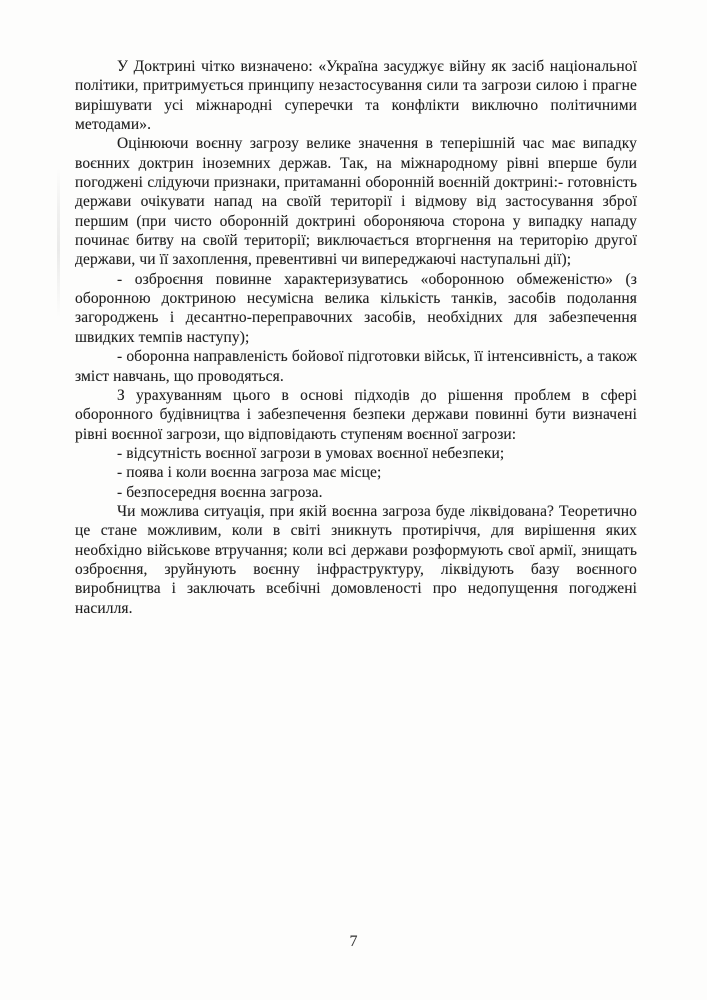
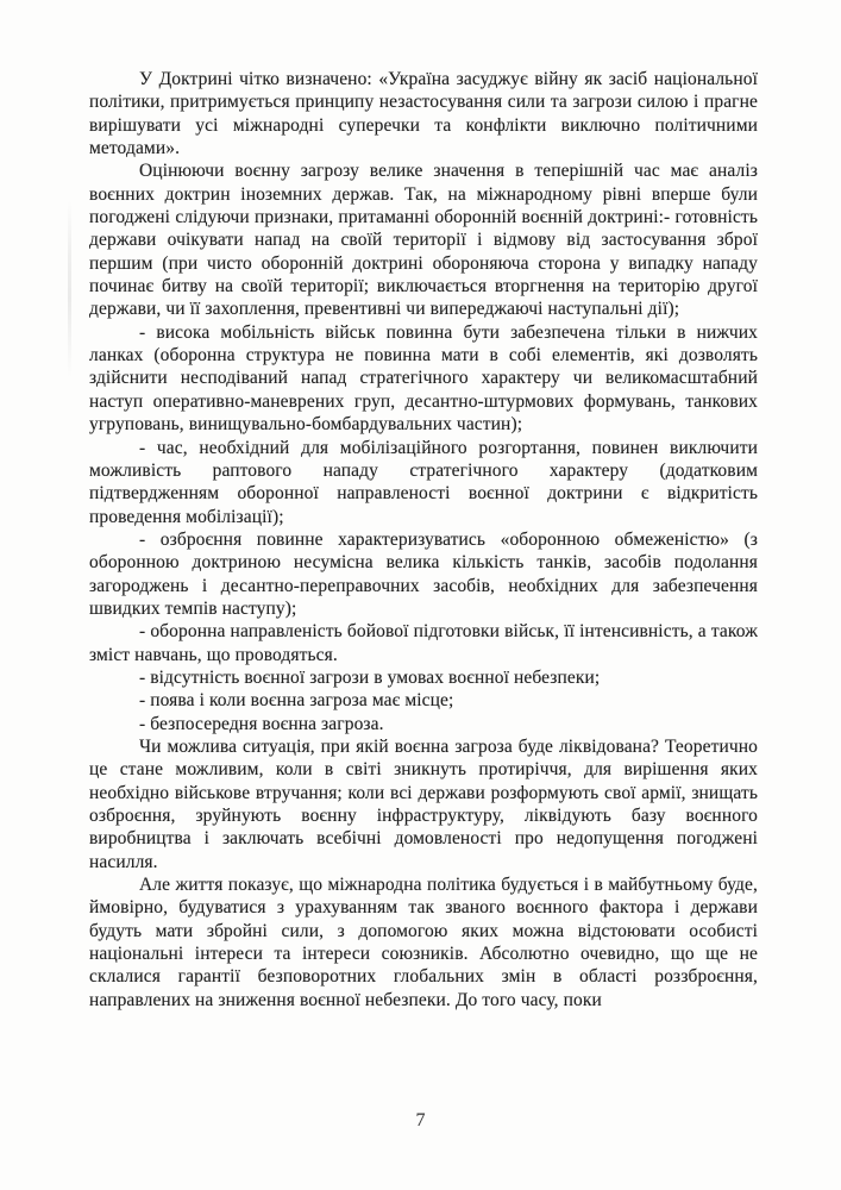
  У Доктрині чітко визначено: «Україна засуджує війну як засіб національної політики, притримується принципу незастосування сили та загрози силою і прагне вирішувати усі міжнародні суперечки та конфлікти виключно політичними методами».
- Оцінюючи воєнну загрозу велике значення в теперішній час має випадку воєнних доктрин іноземних держав. Так, на міжнародному рівні вперше були погоджені слідуючи признаки, притаманні оборонній воєнній доктрині:- готовність держави очікувати напад на своїй території і відмову від застосування зброї першим (при чисто оборонній доктрині обороняюча сторона у випадку нападу починає битву на своїй території; виключається вторгнення на територію другої держави, чи її захоплення, превентивні чи випереджаючі наступальні дії);
+ Оцінюючи воєнну загрозу велике значення в теперішній час має аналіз воєнних доктрин іноземних держав. Так, на міжнародному рівні вперше були погоджені слідуючи признаки, притаманні оборонній воєнній доктрині:- готовність держави очікувати напад на своїй території і відмову від застосування зброї першим (при чисто оборонній доктрині обороняюча сторона у випадку нападу починає битву на своїй території; виключається вторгнення на територію другої держави, чи її захоплення, превентивні чи випереджаючі наступальні дії);
+ - висока мобільність військ повинна бути забезпечена тільки в нижчих ланках (оборонна структура не повинна мати в собі елементів, які дозволять здійснити несподіваний напад стратегічного характеру чи великомасштабний наступ оперативно-маневрених груп, десантно-штурмових формувань, танкових угруповань, винищувально-бомбардувальних частин);
+ - час, необхідний для мобілізаційного розгортання, повинен виключити можливість раптового нападу стратегічного характеру (додатковим підтвердженням оборонної направленості воєнної доктрини є відкритість проведення мобілізації);
  - озброєння повинне характеризуватись «оборонною обмеженістю» (з оборонною доктриною несумісна велика кількість танків, засобів подолання загороджень і десантно-переправочних засобів, необхідних для забезпечення швидких темпів наступу);
  - оборонна направленість бойової підготовки військ, її інтенсивність, а також зміст навчань, що проводяться.
- З урахуванням цього в основі підходів до рішення проблем в сфері оборонного будівництва і забезпечення безпеки держави повинні бути визначені рівні воєнної загрози, що відповідають ступеням воєнної загрози:
  - відсутність воєнної загрози в умовах воєнної небезпеки;
  - поява і коли воєнна загроза має місце;
  - безпосередня воєнна загроза.
  Чи можлива ситуація, при якій воєнна загроза буде ліквідована? Теоретично це стане можливим, коли в світі зникнуть протиріччя, для вирішення яких необхідно військове втручання; коли всі держави розформують свої армії, знищать озброєння, зруйнують воєнну інфраструктуру, ліквідують базу воєнного виробництва і заключать всебічні домовленості про недопущення погоджені насилля.
+ Але життя показує, що міжнародна політика будується і в майбутньому буде, ймовірно, будуватися з урахуванням так званого воєнного фактора і держави будуть мати збройні сили, з допомогою яких можна відстоювати особисті національні інтереси та інтереси союзників. Абсолютно очевидно, що ще не склалися гарантії безповоротних глобальних змін в області роззброєння, направлених на зниження воєнної небезпеки. До того часу, поки
  7
